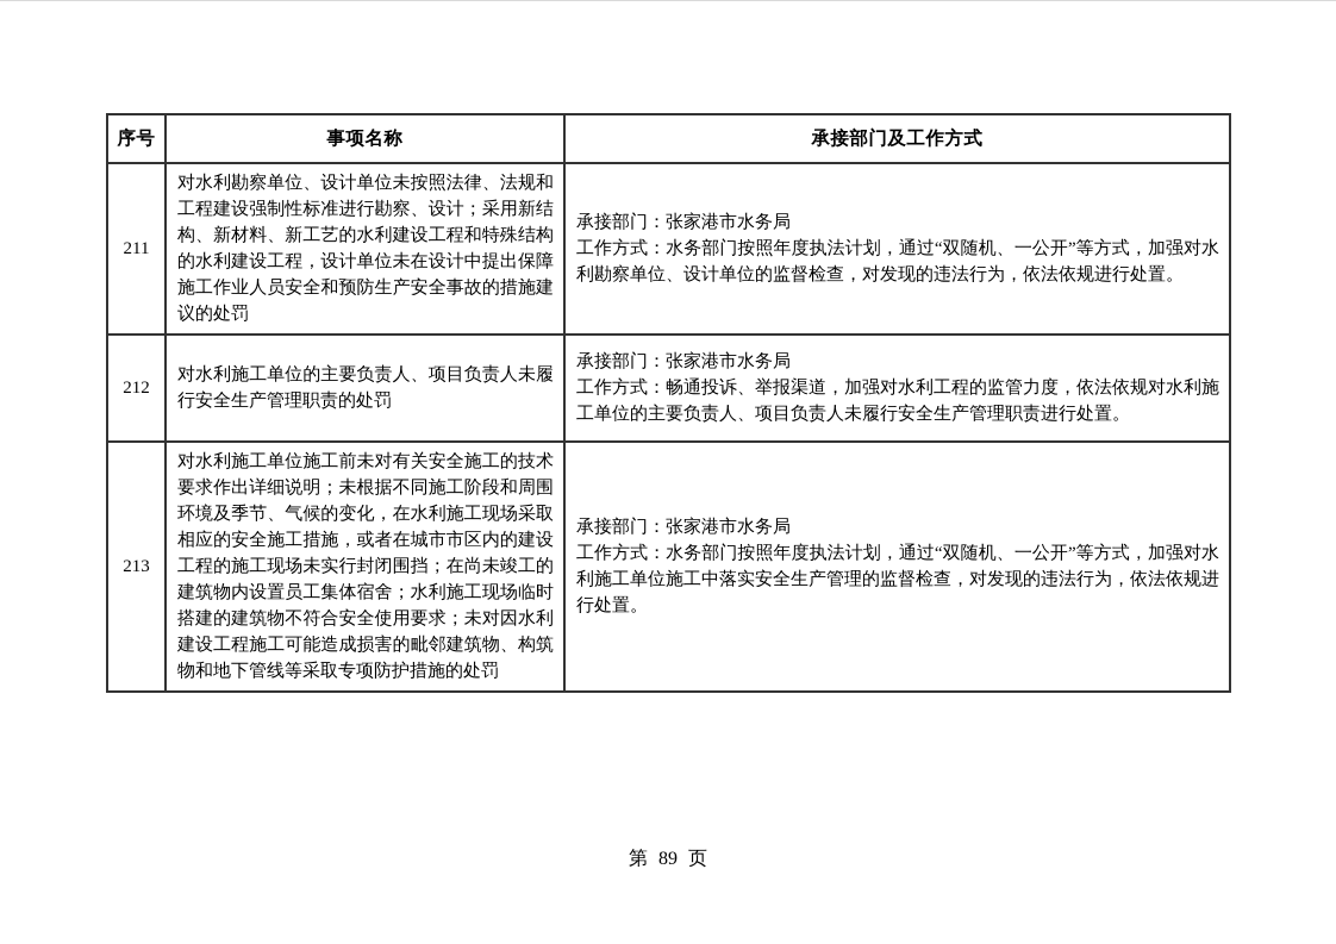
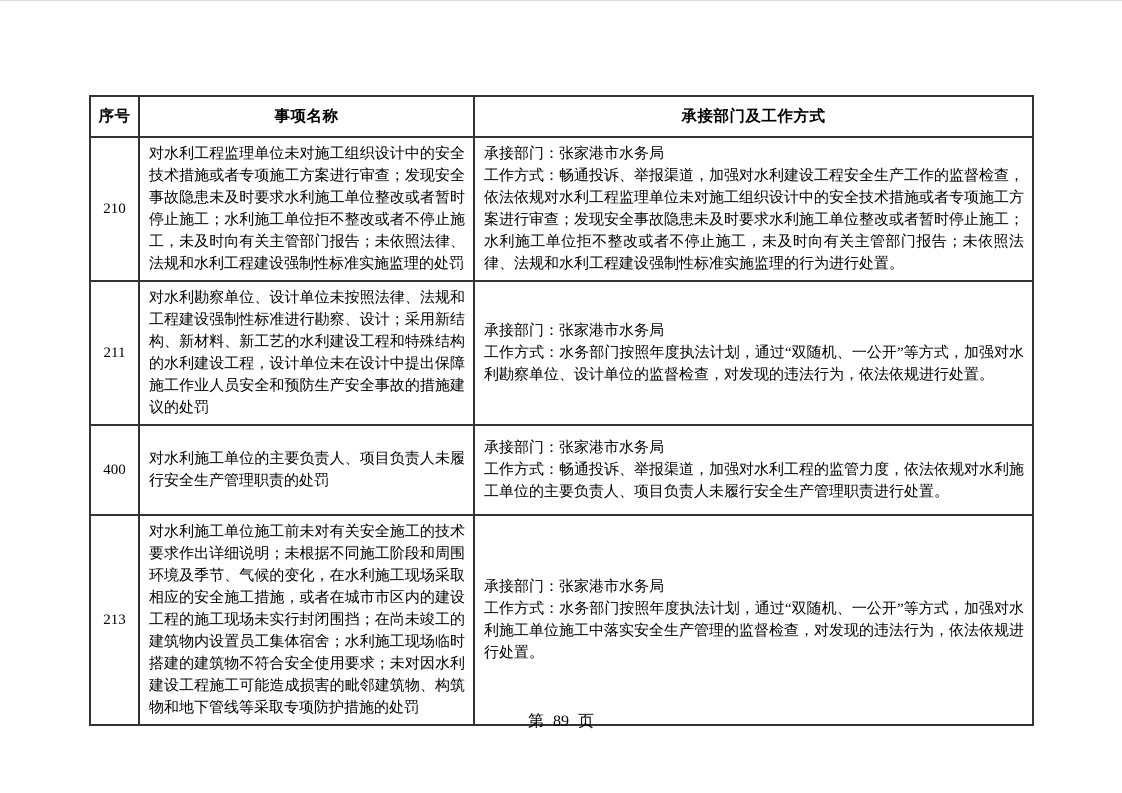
  序号	事项名称	承接部门及工作方式
+ 210	对水利工程监理单位未对施工组织设计中的安全技术措施或者专项施工方案进行审查；发现安全事故隐患未及时要求水利施工单位整改或者暂时停止施工；水利施工单位拒不整改或者不停止施工，未及时向有关主管部门报告；未依照法律、法规和水利工程建设强制性标准实施监理的处罚	承接部门：张家港市水务局 工作方式：畅通投诉、举报渠道，加强对水利建设工程安全生产工作的监督检查，依法依规对水利工程监理单位未对施工组织设计中的安全技术措施或者专项施工方案进行审查；发现安全事故隐患未及时要求水利施工单位整改或者暂时停止施工；水利施工单位拒不整改或者不停止施工，未及时向有关主管部门报告；未依照法律、法规和水利工程建设强制性标准实施监理的行为进行处置。
  211	对水利勘察单位、设计单位未按照法律、法规和工程建设强制性标准进行勘察、设计；采用新结构、新材料、新工艺的水利建设工程和特殊结构的水利建设工程，设计单位未在设计中提出保障施工作业人员安全和预防生产安全事故的措施建议的处罚	承接部门：张家港市水务局 工作方式：水务部门按照年度执法计划，通过“双随机、一公开”等方式，加强对水利勘察单位、设计单位的监督检查，对发现的违法行为，依法依规进行处置。
- 212	对水利施工单位的主要负责人、项目负责人未履行安全生产管理职责的处罚	承接部门：张家港市水务局 工作方式：畅通投诉、举报渠道，加强对水利工程的监管力度，依法依规对水利施工单位的主要负责人、项目负责人未履行安全生产管理职责进行处置。
+ 400	对水利施工单位的主要负责人、项目负责人未履行安全生产管理职责的处罚	承接部门：张家港市水务局 工作方式：畅通投诉、举报渠道，加强对水利工程的监管力度，依法依规对水利施工单位的主要负责人、项目负责人未履行安全生产管理职责进行处置。
  213	对水利施工单位施工前未对有关安全施工的技术要求作出详细说明；未根据不同施工阶段和周围环境及季节、气候的变化，在水利施工现场采取相应的安全施工措施，或者在城市市区内的建设工程的施工现场未实行封闭围挡；在尚未竣工的建筑物内设置员工集体宿舍；水利施工现场临时搭建的建筑物不符合安全使用要求；未对因水利建设工程施工可能造成损害的毗邻建筑物、构筑物和地下管线等采取专项防护措施的处罚	承接部门：张家港市水务局 工作方式：水务部门按照年度执法计划，通过“双随机、一公开”等方式，加强对水利施工单位施工中落实安全生产管理的监督检查，对发现的违法行为，依法依规进行处置。
  第 89 页
